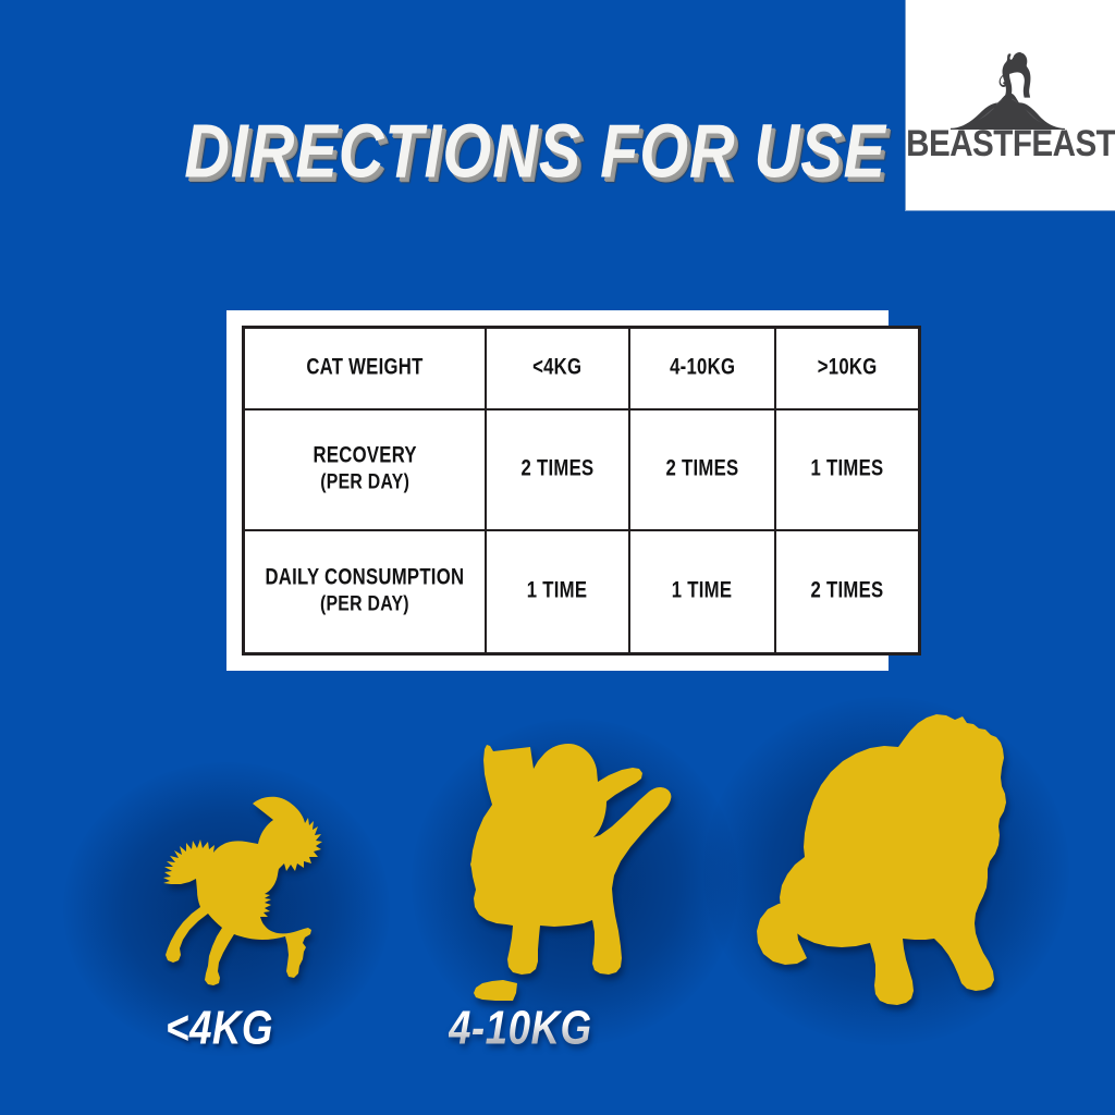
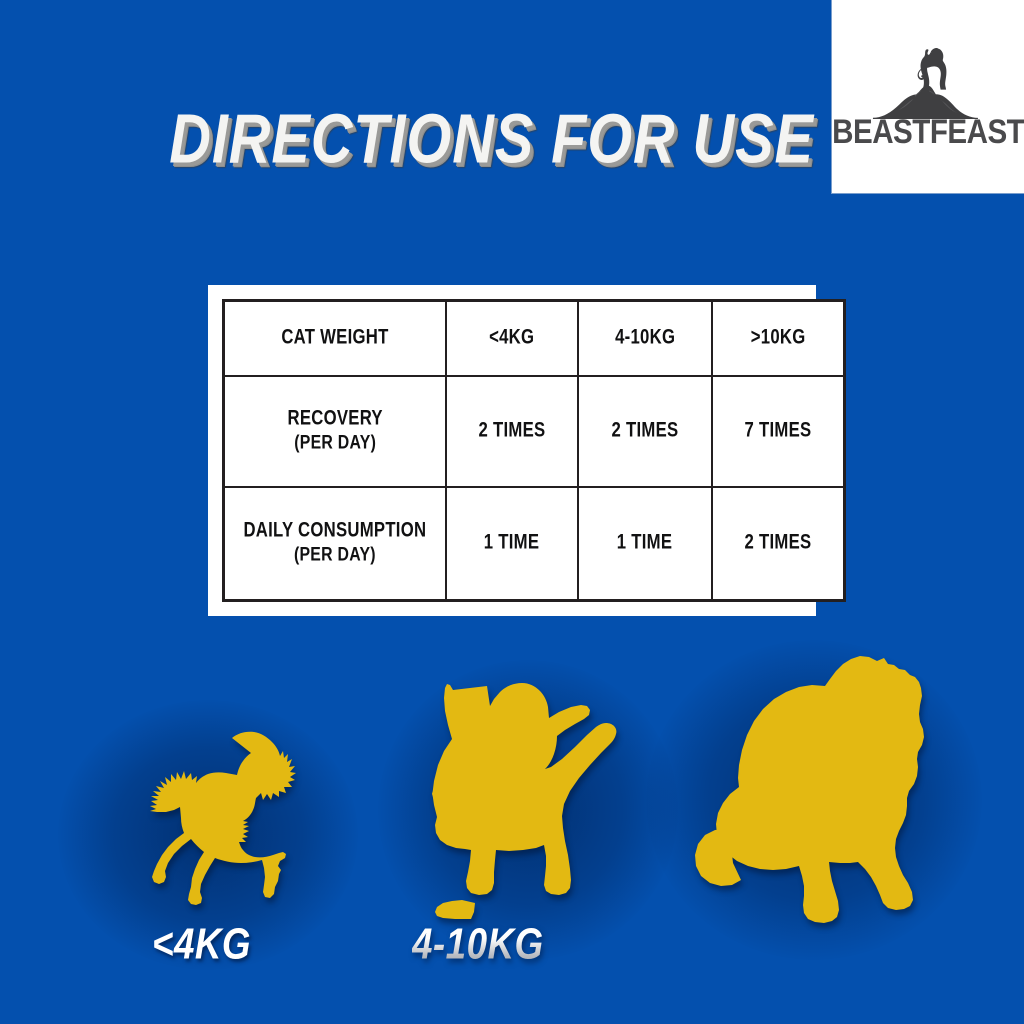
  BEASTFEAST
  DIRECTIONS FOR USE
  CAT WEIGHT	<4KG	4-10KG	>10KG
- RECOVERY(PER DAY)	2 TIMES	2 TIMES	1 TIMES
+ RECOVERY(PER DAY)	2 TIMES	2 TIMES	7 TIMES
  DAILY CONSUMPTION(PER DAY)	1 TIME	1 TIME	2 TIMES
  <4KG
  4-10KG
